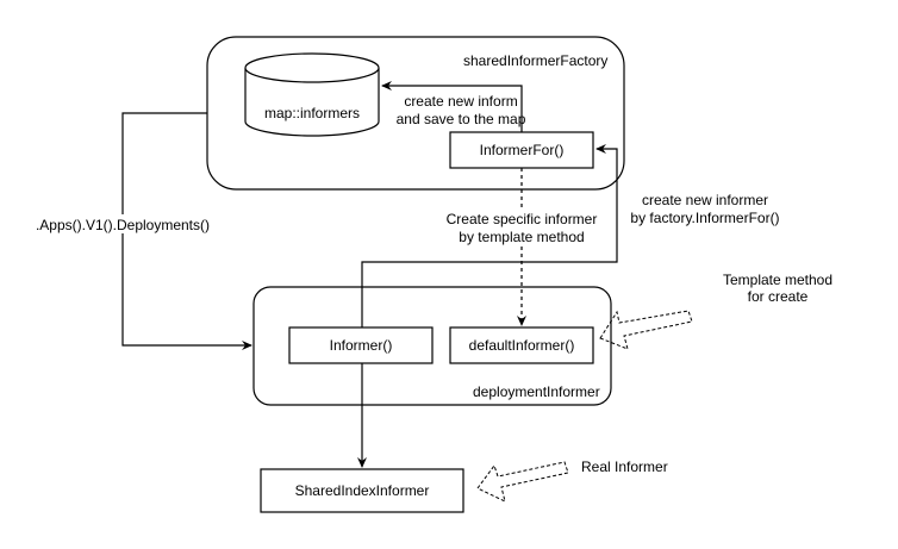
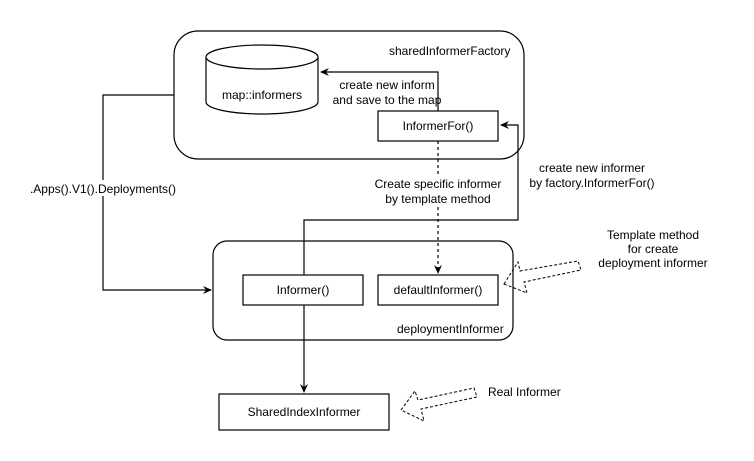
  sharedInformerFactory
  map::informers
  InformerFor()
  create new inform
  and save to the map
  .Apps().V1().Deployments()
  deploymentInformer
  create new informer
  by factory.InformerFor()
  Create specific informer
  by template method
  Informer()
  defaultInformer()
  SharedIndexInformer
  Template method
  for create
+ deployment informer
  Real Informer
